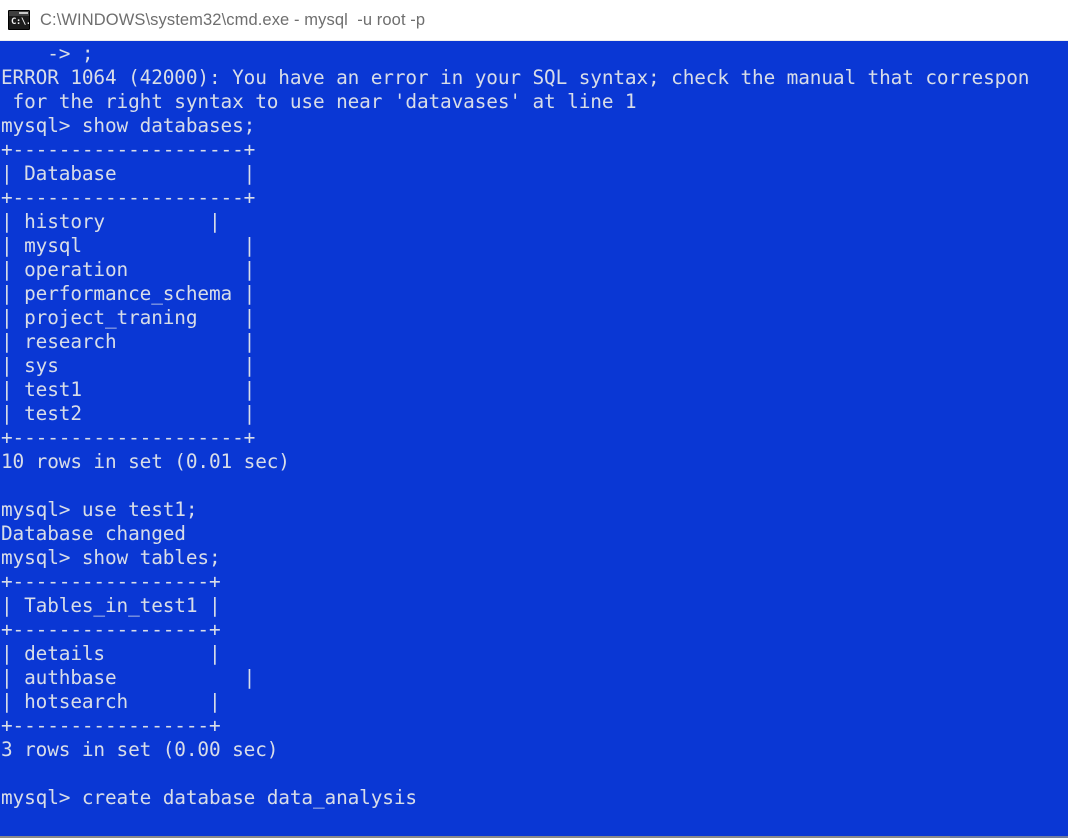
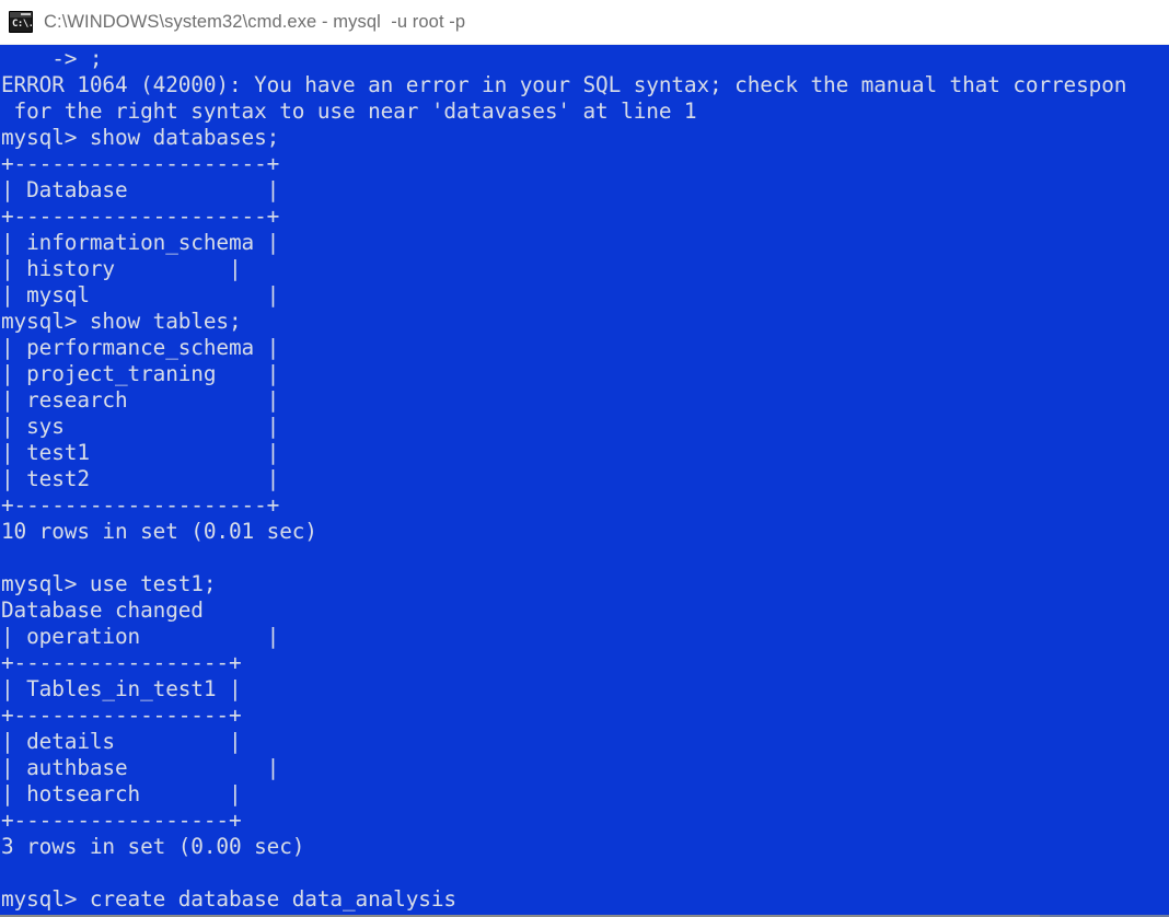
  C:\.
  C:\WINDOWS\system32\cmd.exe - mysql -u root -p
  -> ;
  ERROR 1064 (42000): You have an error in your SQL syntax; check the manual that correspon
  for the right syntax to use near 'datavases' at line 1
  mysql> show databases;
  +--------------------+
  | Database |
  +--------------------+
+ | information_schema |
  | history |
  | mysql |
- | operation |
+ mysql> show tables;
  | performance_schema |
  | project_traning |
  | research |
  | sys |
  | test1 |
  | test2 |
  +--------------------+
  10 rows in set (0.01 sec)
  mysql> use test1;
  Database changed
- mysql> show tables;
+ | operation |
  +-----------------+
  | Tables_in_test1 |
  +-----------------+
  | details |
  | authbase |
  | hotsearch |
  +-----------------+
  3 rows in set (0.00 sec)
  mysql> create database data_analysis
